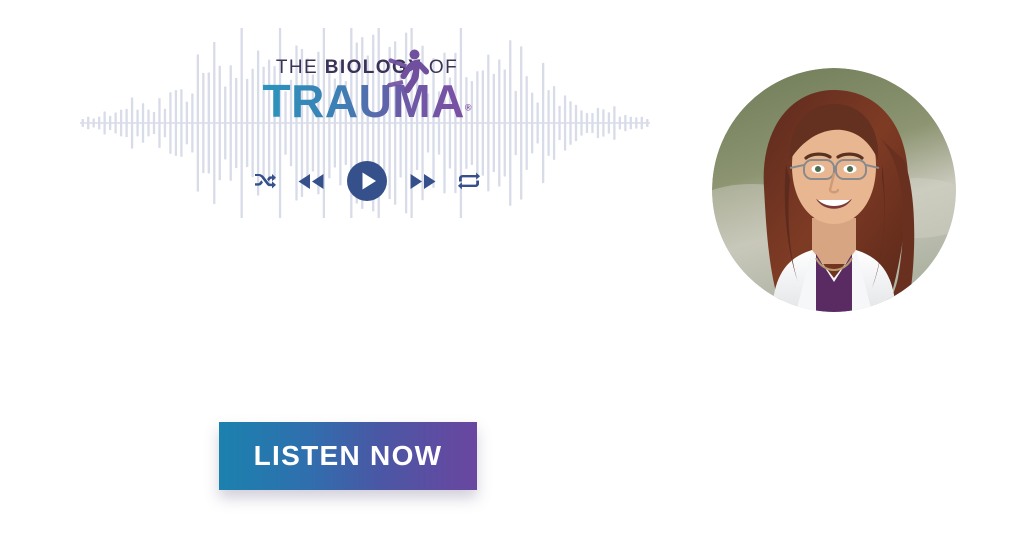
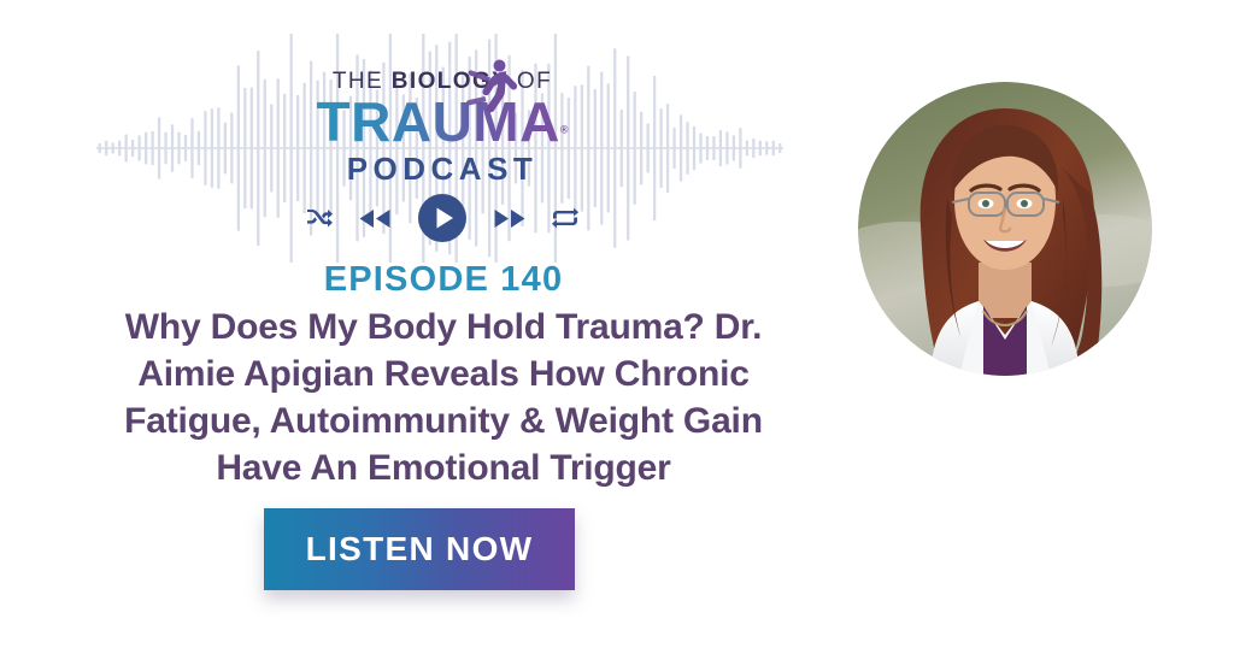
  THE BIOLOG OF
  TRAUMA®
+ PODCAST
+ EPISODE 140
+ Why Does My Body Hold Trauma? Dr.
+ Aimie Apigian Reveals How Chronic
+ Fatigue, Autoimmunity & Weight Gain
+ Have An Emotional Trigger
  LISTEN NOW
